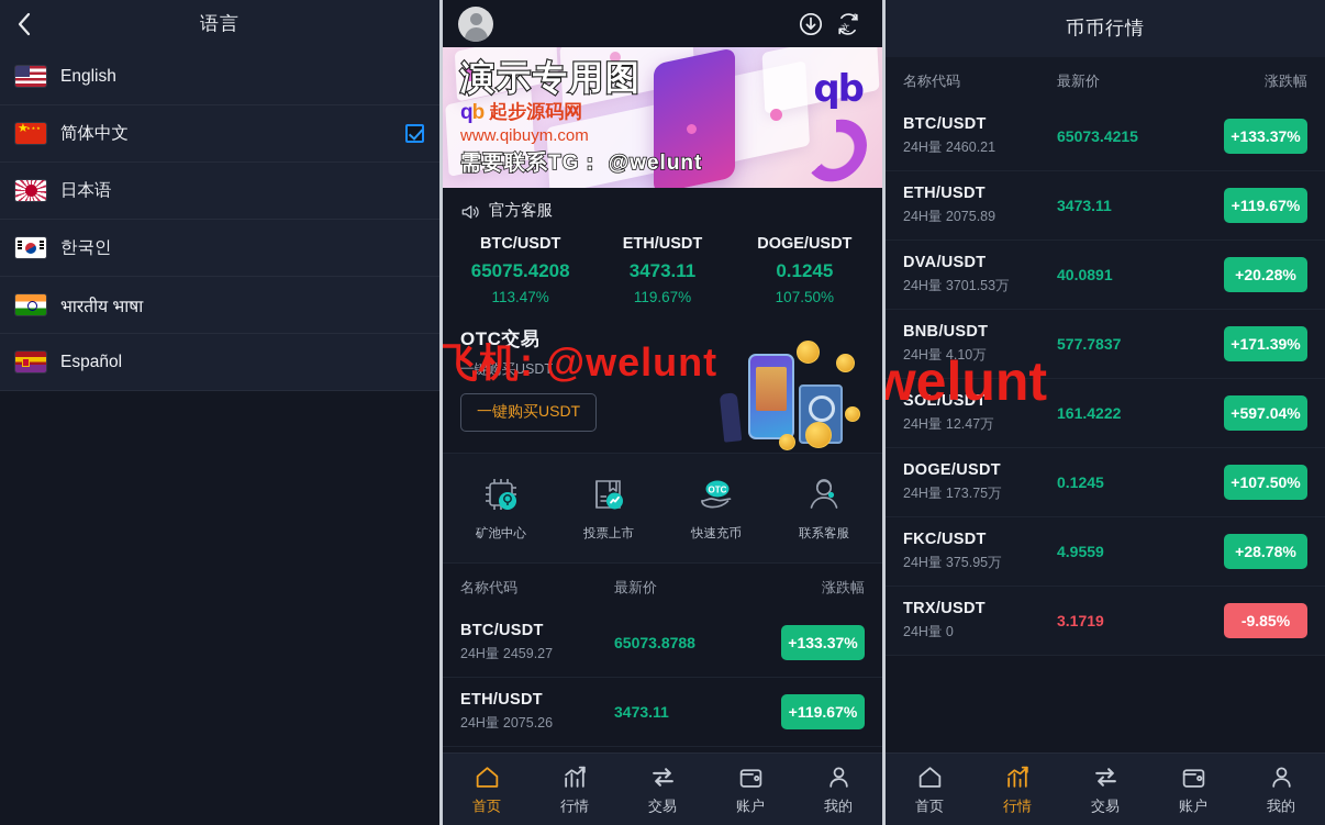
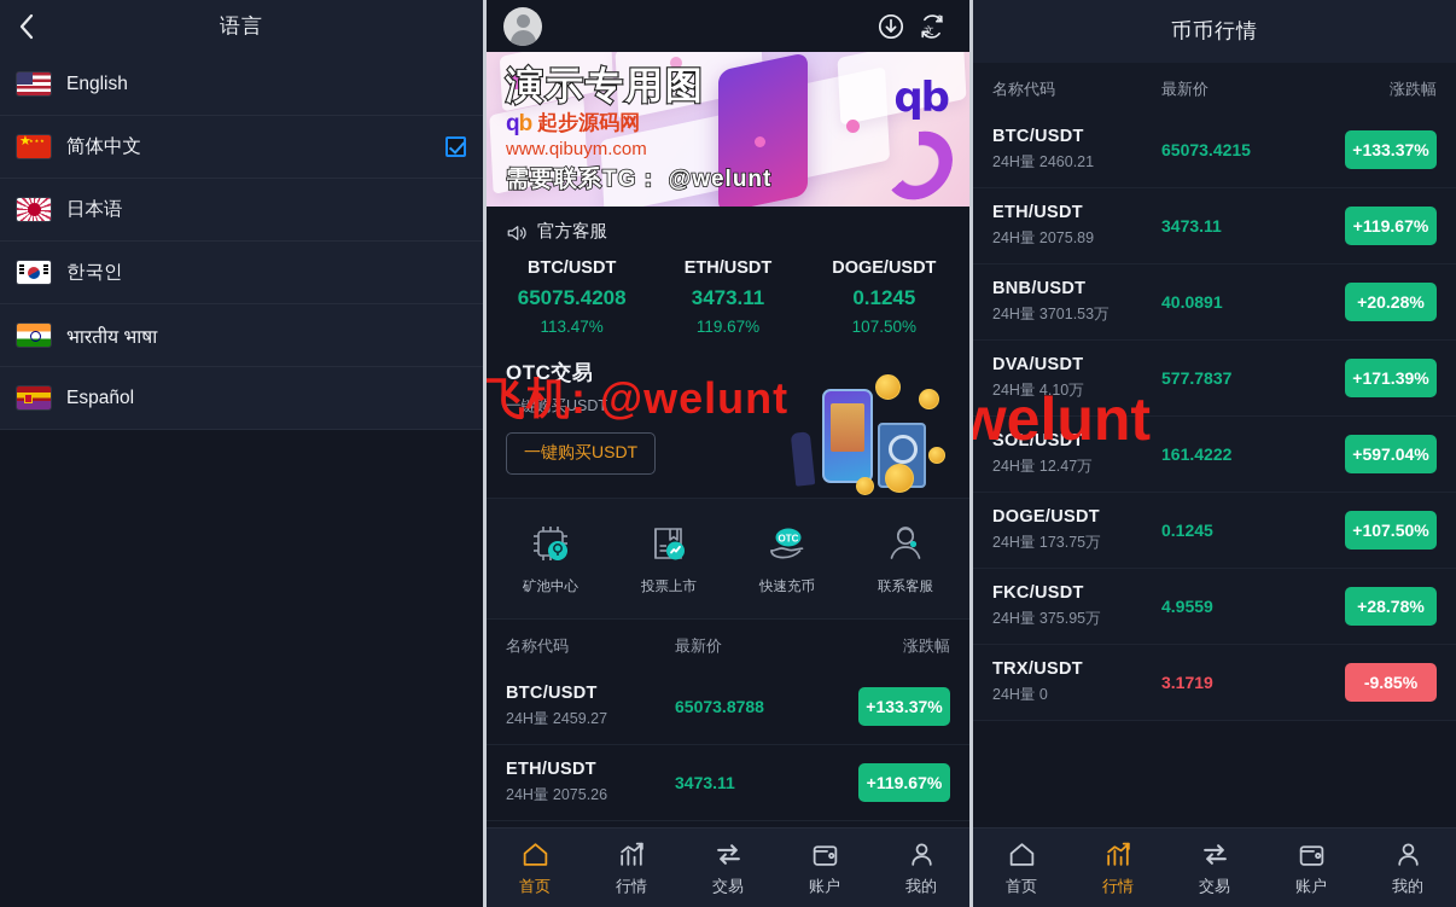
  语言
  English
  简体中文
  日本语
  한국인
  भारतीय भाषा
  Español
  A
  文
  qb
  演示专用图
  qb
  起步源码网
  www.qibuym.com
  需要联系TG： @welunt
  官方客服
  BTC/USDT
  65075.4208
  113.47%
  ETH/USDT
  3473.11
  119.67%
  DOGE/USDT
  0.1245
  107.50%
  OTC交易
  一键购买USDT
  一键购买USDT
  飞机: @welunt
  矿池中心
  投票上市
  OTC
  快速充币
  联系客服
  名称代码
  最新价
  涨跌幅
  BTC/USDT
  24H量 2459.27
  65073.8788
  +133.37%
  ETH/USDT
  24H量 2075.26
  3473.11
  +119.67%
  首页
  行情
  交易
  账户
  我的
  币币行情
  名称代码
  最新价
  涨跌幅
  BTC/USDT
  24H量 2460.21
  65073.4215
  +133.37%
  ETH/USDT
  24H量 2075.89
  3473.11
  +119.67%
- DVA/USDT
+ BNB/USDT
  24H量 3701.53万
  40.0891
  +20.28%
- BNB/USDT
+ DVA/USDT
  24H量 4.10万
  577.7837
  +171.39%
  SOL/USDT
  24H量 12.47万
  161.4222
  +597.04%
  DOGE/USDT
  24H量 173.75万
  0.1245
  +107.50%
  FKC/USDT
  24H量 375.95万
  4.9559
  +28.78%
  TRX/USDT
  24H量 0
  3.1719
  -9.85%
  welunt
  首页
  行情
  交易
  账户
  我的
